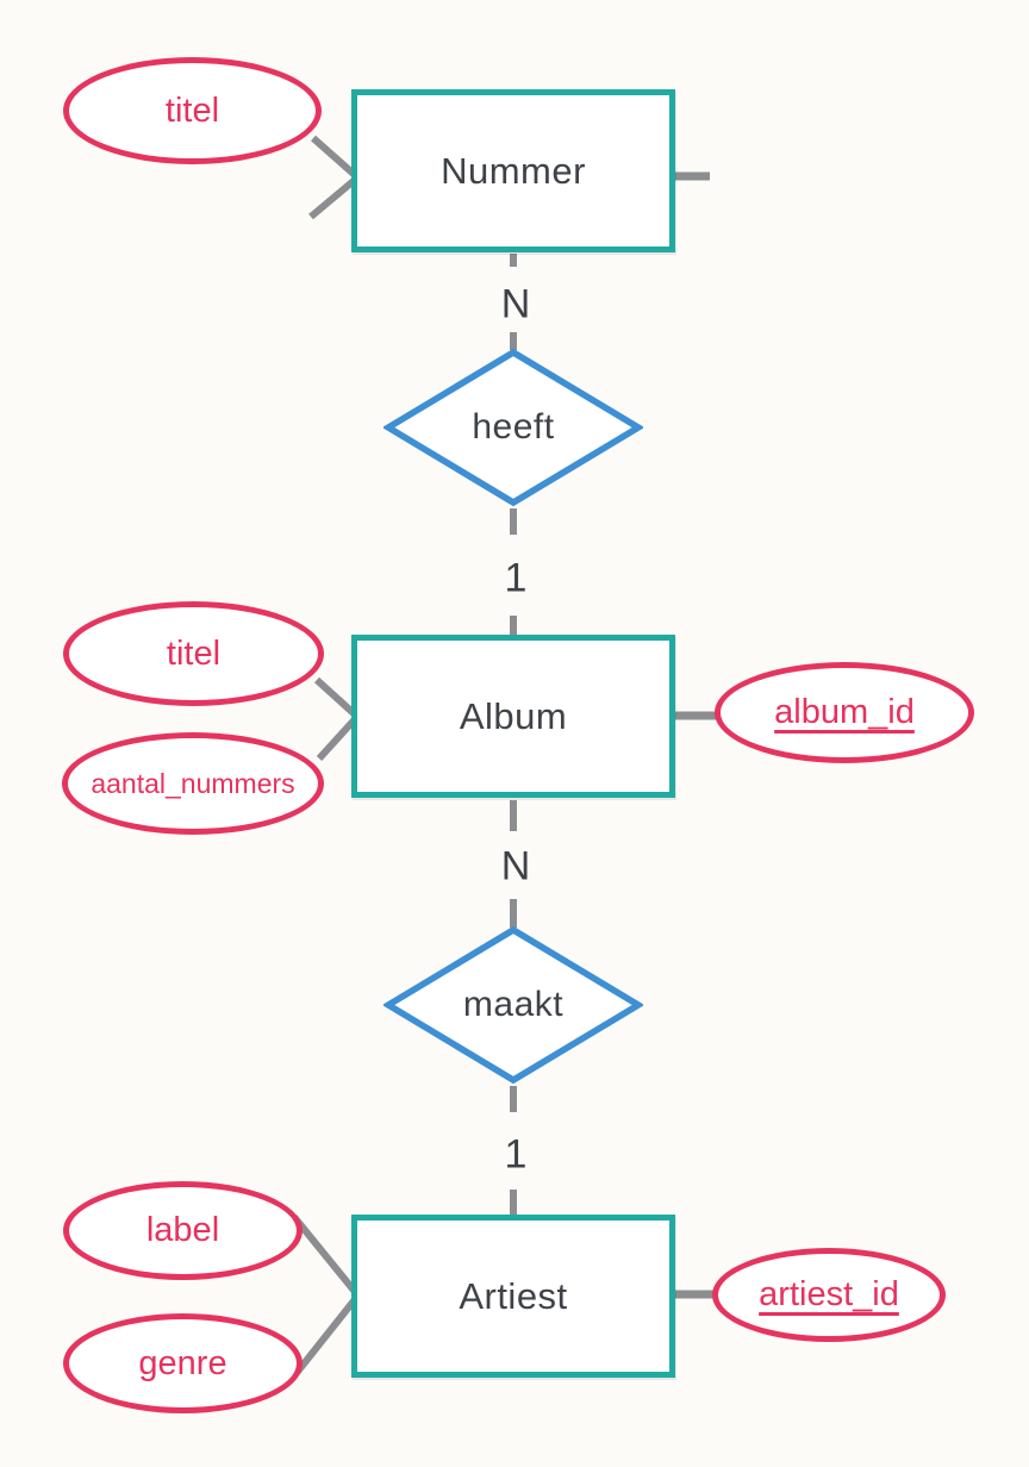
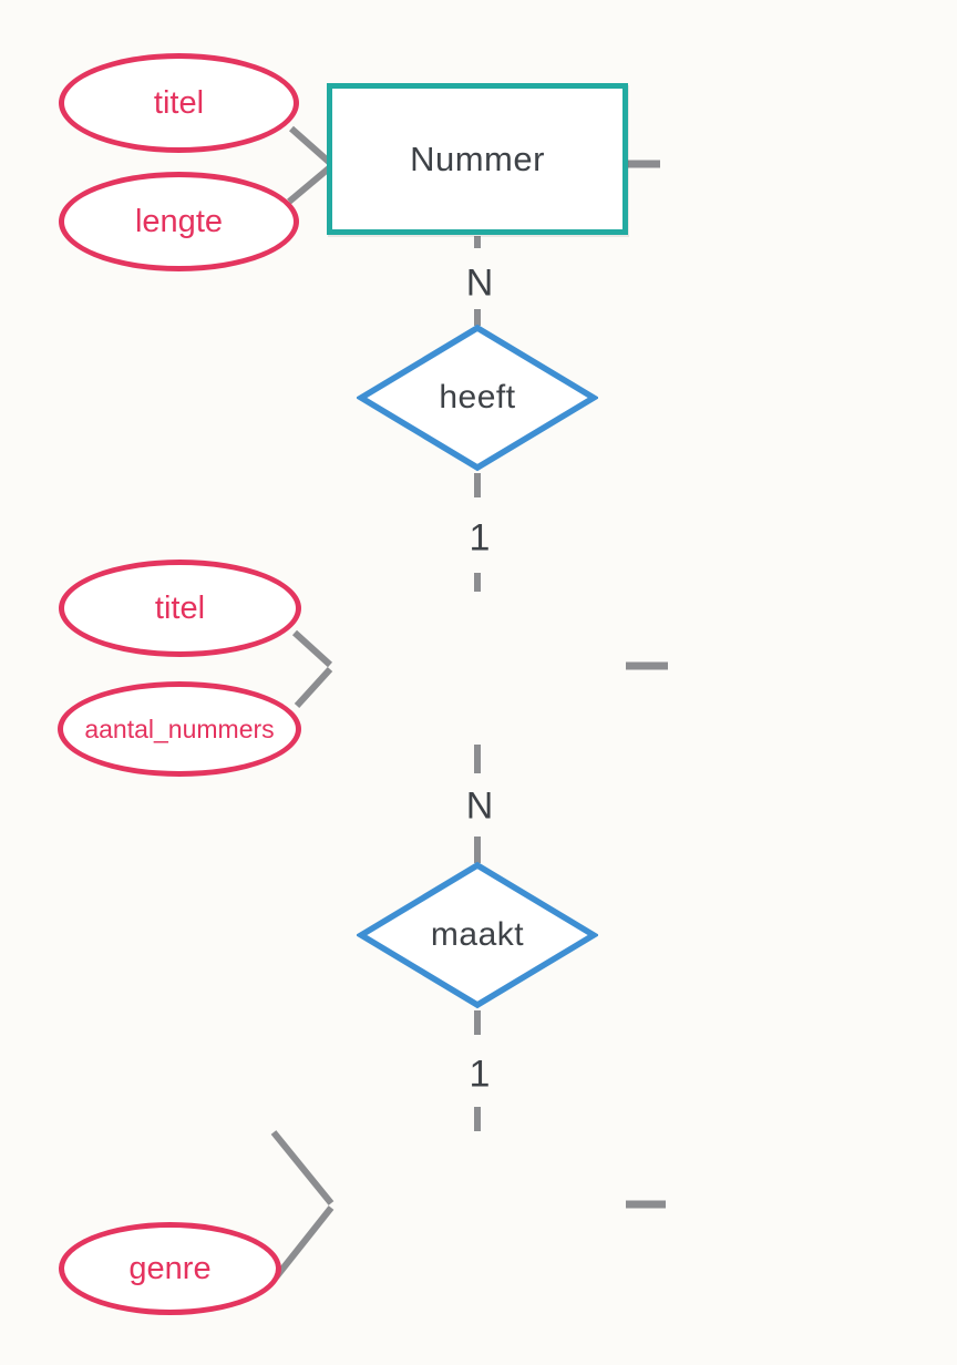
  titel
+ lengte
  Nummer
  N
  heeft
  1
  titel
  aantal_nummers
- Album
- album_id
  N
  maakt
  1
- label
  genre
- Artiest
- artiest_id
